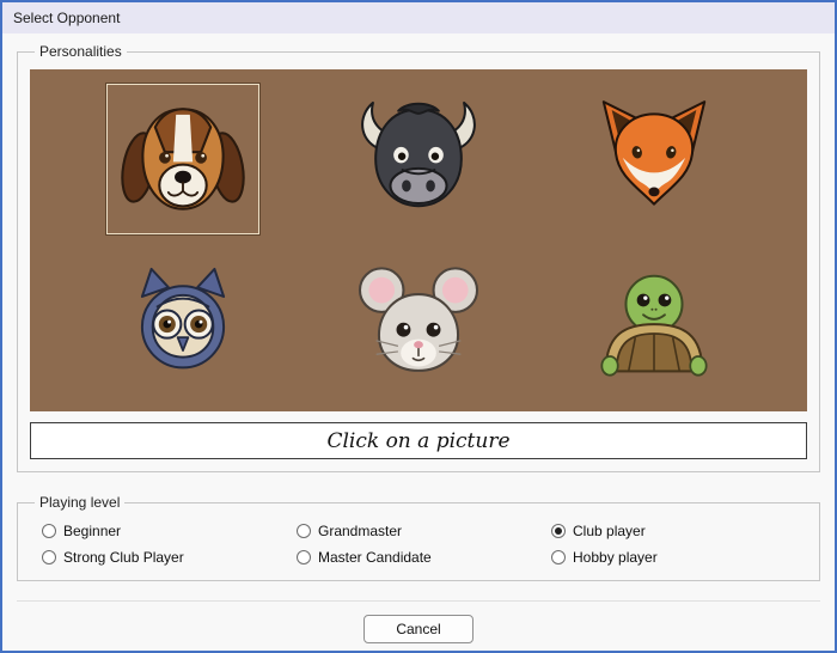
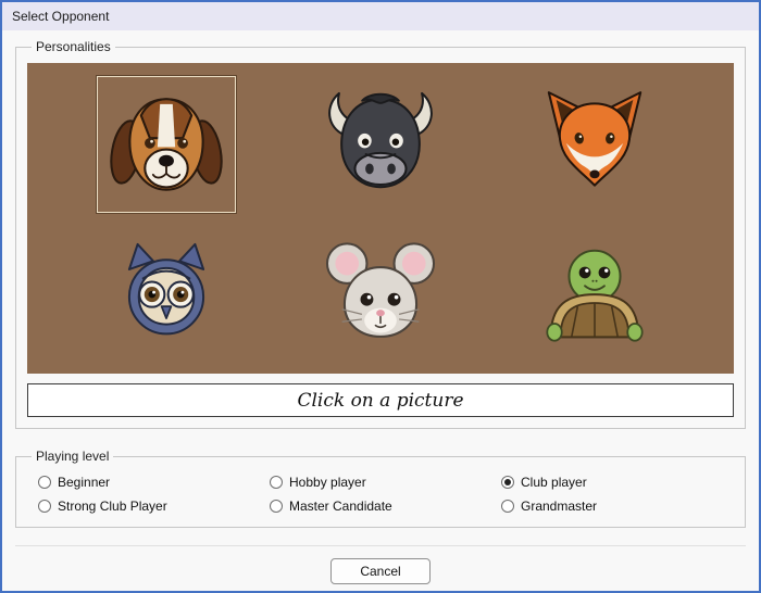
  Select Opponent
  Personalities
  Click on a picture
  Playing level
  Beginner
  Strong Club Player
- Grandmaster
+ Hobby player
  Master Candidate
  Club player
- Hobby player
+ Grandmaster
  Cancel
